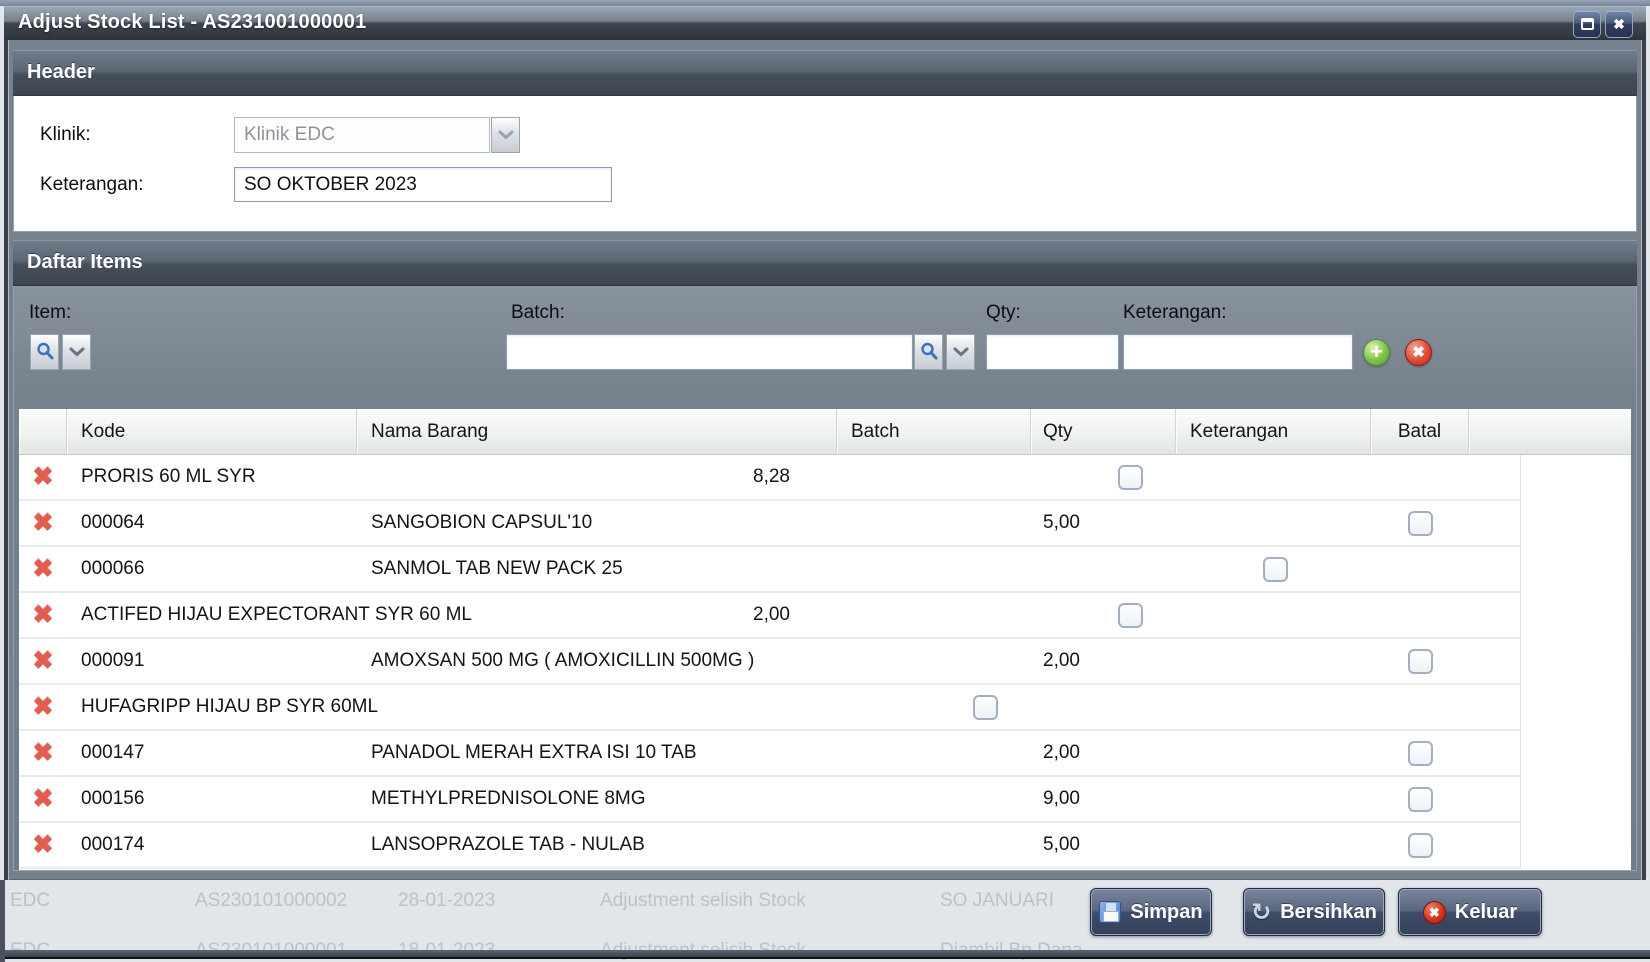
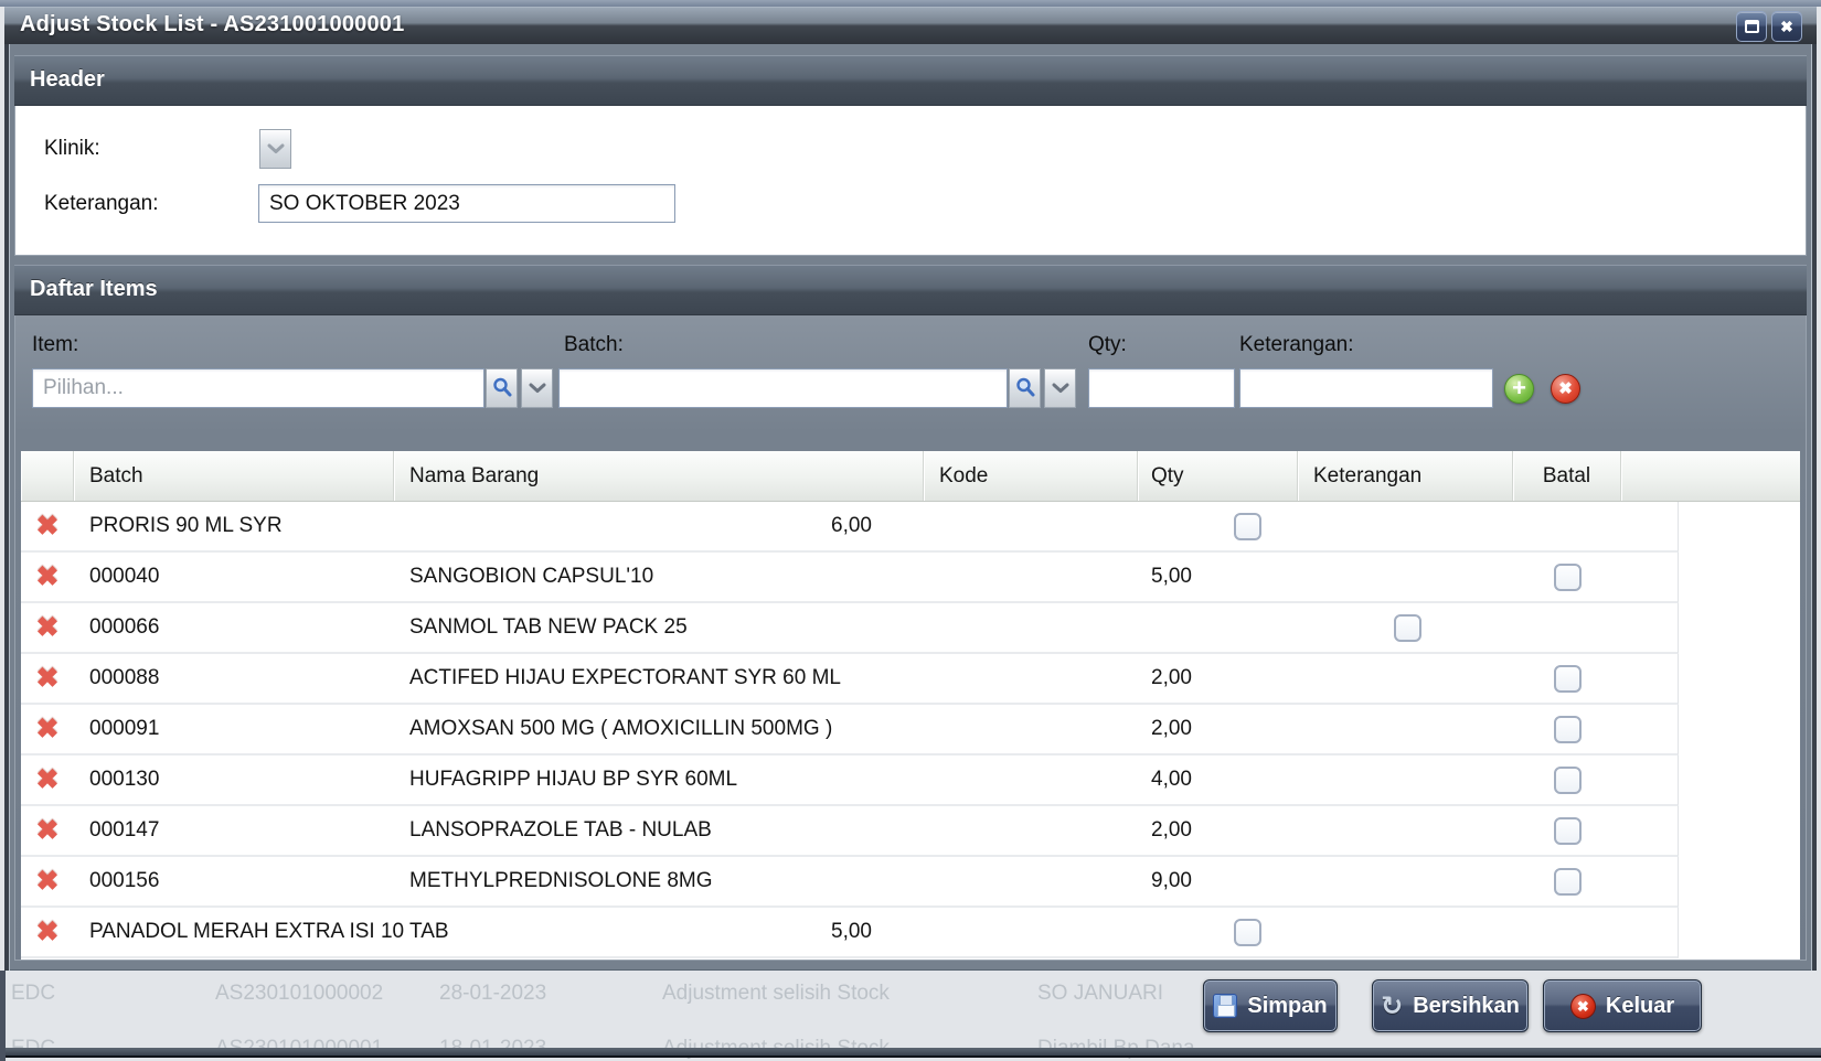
  EDC
  AS230101000002
  28-01-2023
  Adjustment selisih Stock
  SO JANUARI
  Simpan
  ↻
  Bersihkan
  ✖
  Keluar
  Adjust Stock List - AS231001000001
  ✖
  Header
  Klinik:
- Klinik EDC
  Keterangan:
  SO OKTOBER 2023
  Daftar Items
  Item:
  Batch:
  Qty:
  Keterangan:
+ Pilihan...
  +
  ✖
- Kode
+ Batch
  Nama Barang
- Batch
+ Kode
  Qty
  Keterangan
  Batal
  ✖
- PRORIS 60 ML SYR
+ PRORIS 90 ML SYR
- 8,28
+ 6,00
  ✖
- 000064
+ 000040
  SANGOBION CAPSUL'10
  5,00
  ✖
  000066
  SANMOL TAB NEW PACK 25
  ✖
+ 000088
  ACTIFED HIJAU EXPECTORANT SYR 60 ML
  2,00
  ✖
  000091
  AMOXSAN 500 MG ( AMOXICILLIN 500MG )
  2,00
  ✖
+ 000130
  HUFAGRIPP HIJAU BP SYR 60ML
+ 4,00
  ✖
  000147
- PANADOL MERAH EXTRA ISI 10 TAB
+ LANSOPRAZOLE TAB - NULAB
  2,00
  ✖
  000156
  METHYLPREDNISOLONE 8MG
  9,00
  ✖
- 000174
- LANSOPRAZOLE TAB - NULAB
+ PANADOL MERAH EXTRA ISI 10 TAB
  5,00
